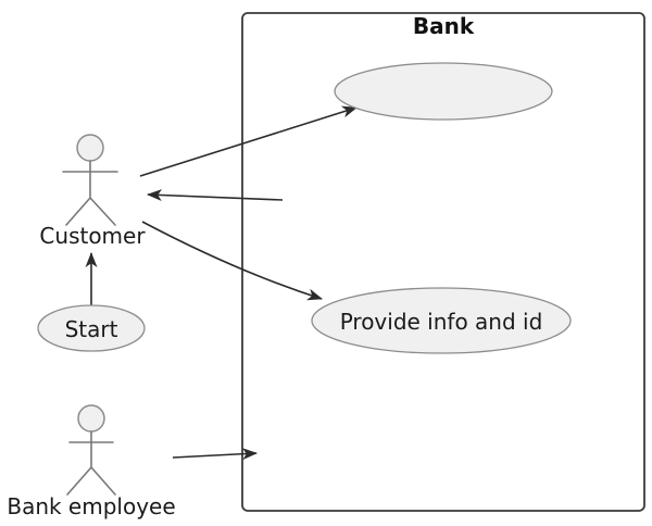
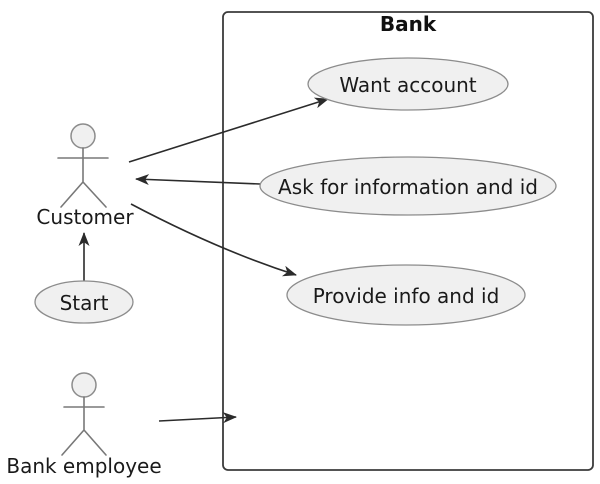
  Bank
+ Want account
+ Ask for information and id
  Provide info and id
  Start
  Customer
  Bank employee
